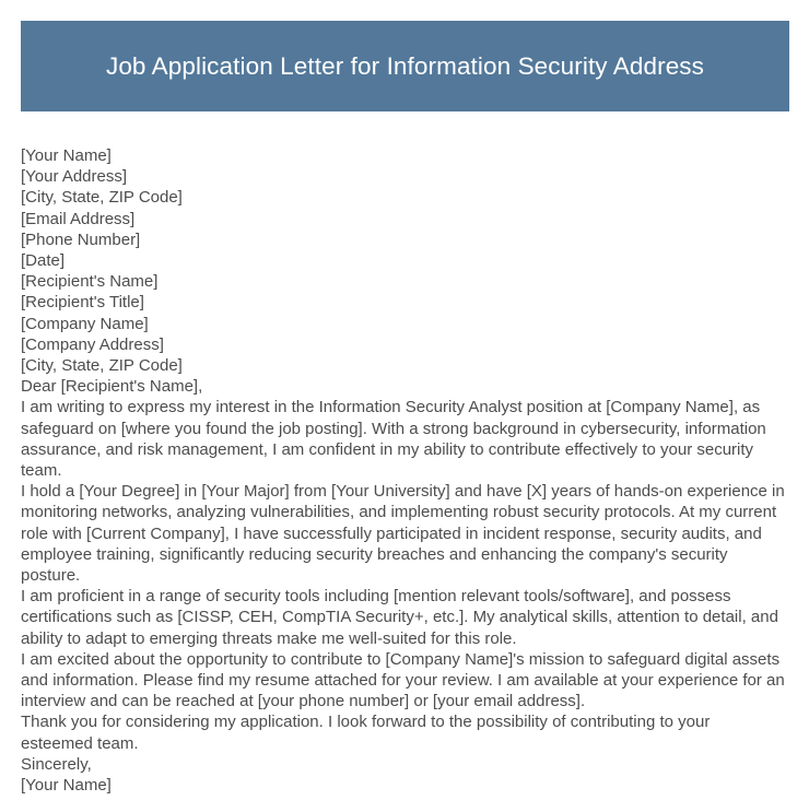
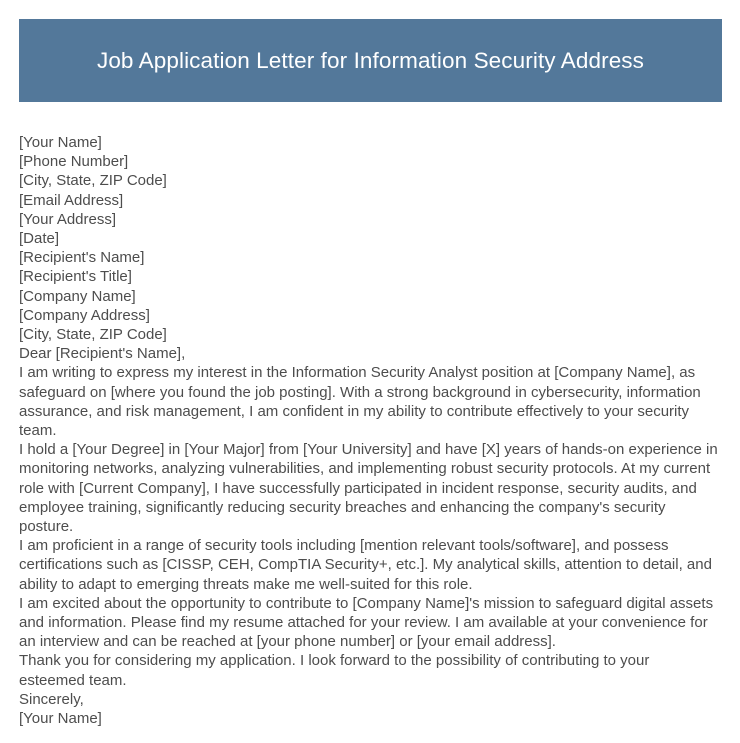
  Job Application Letter for Information Security Address
  [Your Name]
- [Your Address]
+ [Phone Number]
  [City, State, ZIP Code]
  [Email Address]
- [Phone Number]
+ [Your Address]
  [Date]
  [Recipient's Name]
  [Recipient's Title]
  [Company Name]
  [Company Address]
  [City, State, ZIP Code]
  Dear [Recipient's Name],
  I am writing to express my interest in the Information Security Analyst position at [Company Name], as safeguard on [where you found the job posting]. With a strong background in cybersecurity, information assurance, and risk management, I am confident in my ability to contribute effectively to your security team.
  I hold a [Your Degree] in [Your Major] from [Your University] and have [X] years of hands-on experience in monitoring networks, analyzing vulnerabilities, and implementing robust security protocols. At my current role with [Current Company], I have successfully participated in incident response, security audits, and employee training, significantly reducing security breaches and enhancing the company's security posture.
  I am proficient in a range of security tools including [mention relevant tools/software], and possess certifications such as [CISSP, CEH, CompTIA Security+, etc.]. My analytical skills, attention to detail, and ability to adapt to emerging threats make me well-suited for this role.
- I am excited about the opportunity to contribute to [Company Name]'s mission to safeguard digital assets and information. Please find my resume attached for your review. I am available at your experience for an interview and can be reached at [your phone number] or [your email address].
+ I am excited about the opportunity to contribute to [Company Name]'s mission to safeguard digital assets and information. Please find my resume attached for your review. I am available at your convenience for an interview and can be reached at [your phone number] or [your email address].
  Thank you for considering my application. I look forward to the possibility of contributing to your esteemed team.
  Sincerely,
  [Your Name]
